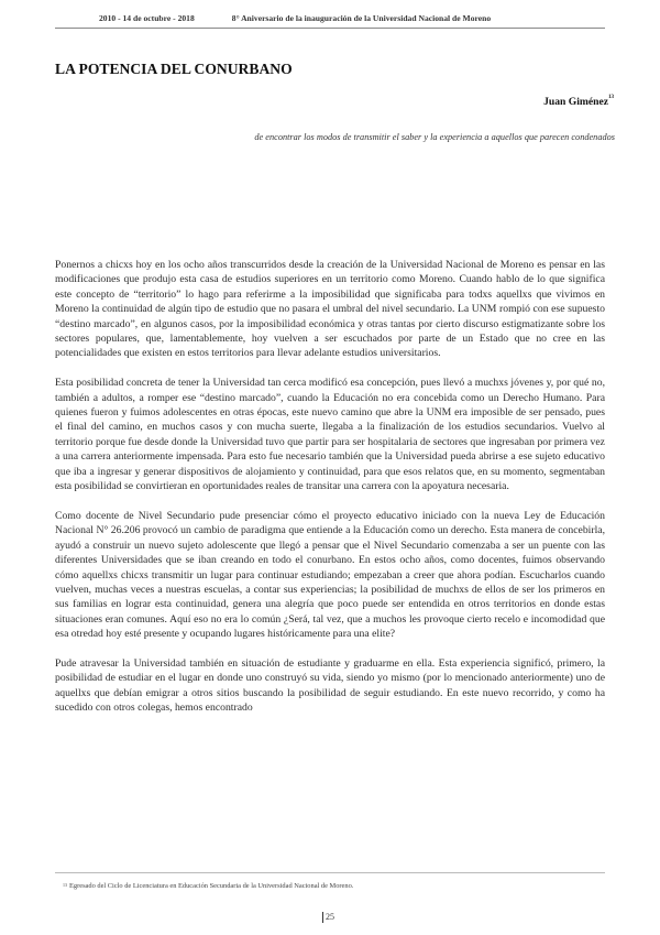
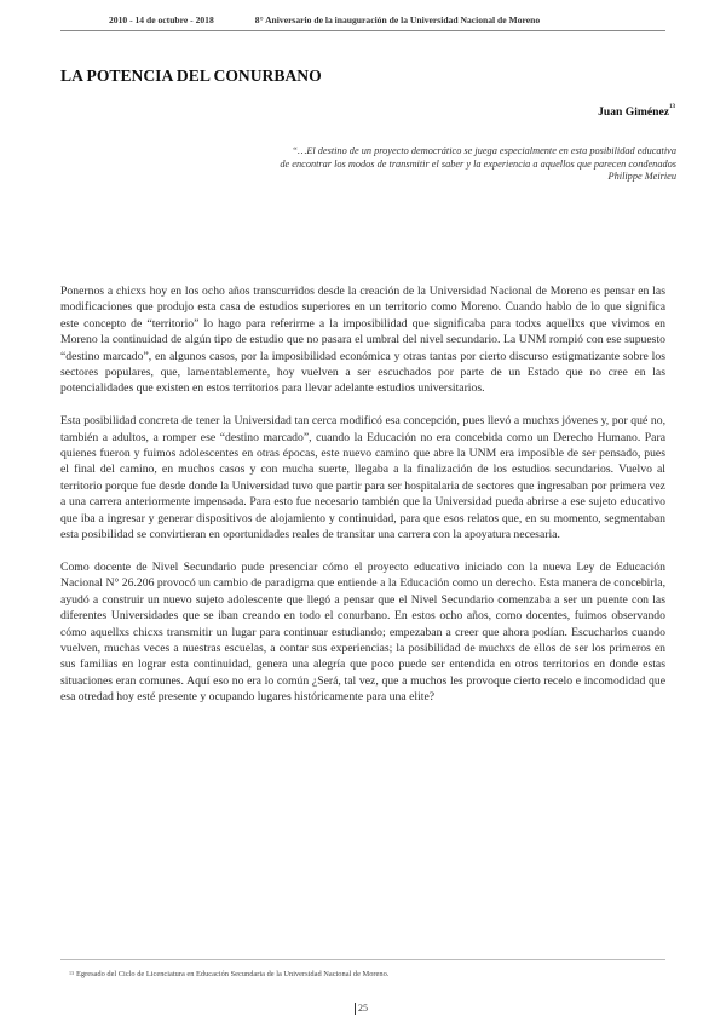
  2010 - 14 de octubre - 2018
  8° Aniversario de la inauguración de la Universidad Nacional de Moreno
  LA POTENCIA DEL CONURBANO
  Juan Giménez
+ “…El destino de un proyecto democrático se juega especialmente en esta posibilidad educativa
  de encontrar los modos de transmitir el saber y la experiencia a aquellos que parecen condenados
+ Philippe Meirieu
  Ponernos a chicxs hoy en los ocho años transcurridos desde la creación de la Universidad Nacional de Moreno es pensar en las modificaciones que produjo esta casa de estudios superiores en un territorio como Moreno. Cuando hablo de lo que significa este concepto de “territorio” lo hago para referirme a la imposibilidad que significaba para todxs aquellxs que vivimos en Moreno la continuidad de algún tipo de estudio que no pasara el umbral del nivel secundario. La UNM rompió con ese supuesto “destino marcado”, en algunos casos, por la imposibilidad económica y otras tantas por cierto discurso estigmatizante sobre los sectores populares, que, lamentablemente, hoy vuelven a ser escuchados por parte de un Estado que no cree en las potencialidades que existen en estos territorios para llevar adelante estudios universitarios.
  Esta posibilidad concreta de tener la Universidad tan cerca modificó esa concepción, pues llevó a muchxs jóvenes y, por qué no, también a adultos, a romper ese “destino marcado”, cuando la Educación no era concebida como un Derecho Humano. Para quienes fueron y fuimos adolescentes en otras épocas, este nuevo camino que abre la UNM era imposible de ser pensado, pues el final del camino, en muchos casos y con mucha suerte, llegaba a la finalización de los estudios secundarios. Vuelvo al territorio porque fue desde donde la Universidad tuvo que partir para ser hospitalaria de sectores que ingresaban por primera vez a una carrera anteriormente impensada. Para esto fue necesario también que la Universidad pueda abrirse a ese sujeto educativo que iba a ingresar y generar dispositivos de alojamiento y continuidad, para que esos relatos que, en su momento, segmentaban esta posibilidad se convirtieran en oportunidades reales de transitar una carrera con la apoyatura necesaria.
  Como docente de Nivel Secundario pude presenciar cómo el proyecto educativo iniciado con la nueva Ley de Educación Nacional N° 26.206 provocó un cambio de paradigma que entiende a la Educación como un derecho. Esta manera de concebirla, ayudó a construir un nuevo sujeto adolescente que llegó a pensar que el Nivel Secundario comenzaba a ser un puente con las diferentes Universidades que se iban creando en todo el conurbano. En estos ocho años, como docentes, fuimos observando cómo aquellxs chicxs transmitir un lugar para continuar estudiando; empezaban a creer que ahora podían. Escucharlos cuando vuelven, muchas veces a nuestras escuelas, a contar sus experiencias; la posibilidad de muchxs de ellos de ser los primeros en sus familias en lograr esta continuidad, genera una alegría que poco puede ser entendida en otros territorios en donde estas situaciones eran comunes. Aquí eso no era lo común ¿Será, tal vez, que a muchos les provoque cierto recelo e incomodidad que esa otredad hoy esté presente y ocupando lugares históricamente para una elite?
- Pude atravesar la Universidad también en situación de estudiante y graduarme en ella. Esta experiencia significó, primero, la posibilidad de estudiar en el lugar en donde uno construyó su vida, siendo yo mismo (por lo mencionado anteriormente) uno de aquellxs que debían emigrar a otros sitios buscando la posibilidad de seguir estudiando. En este nuevo recorrido, y como ha sucedido con otros colegas, hemos encontrado
  25
